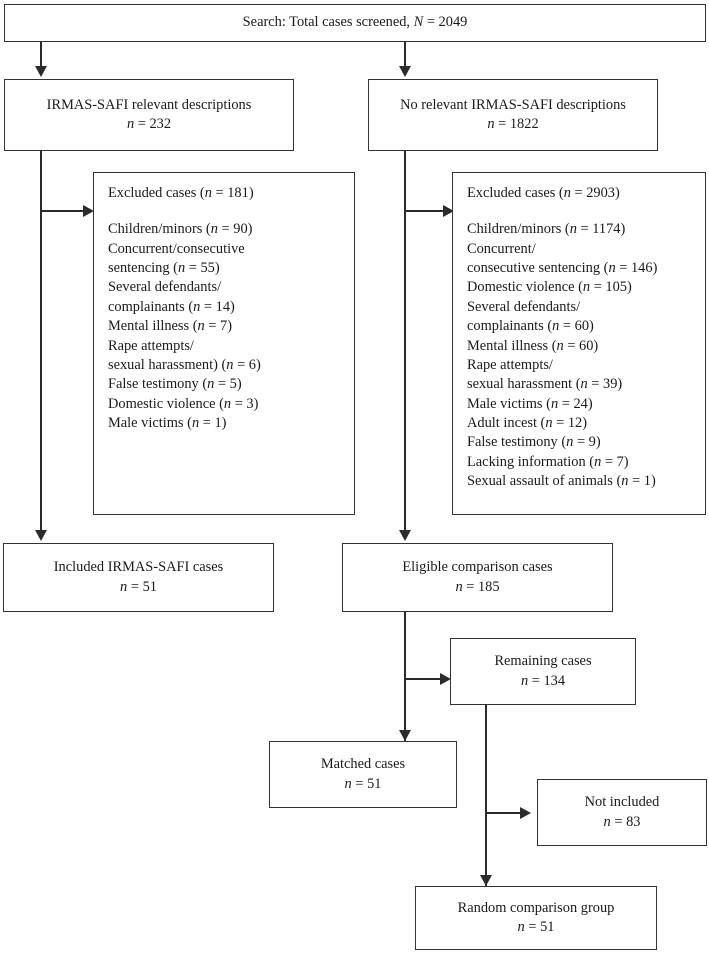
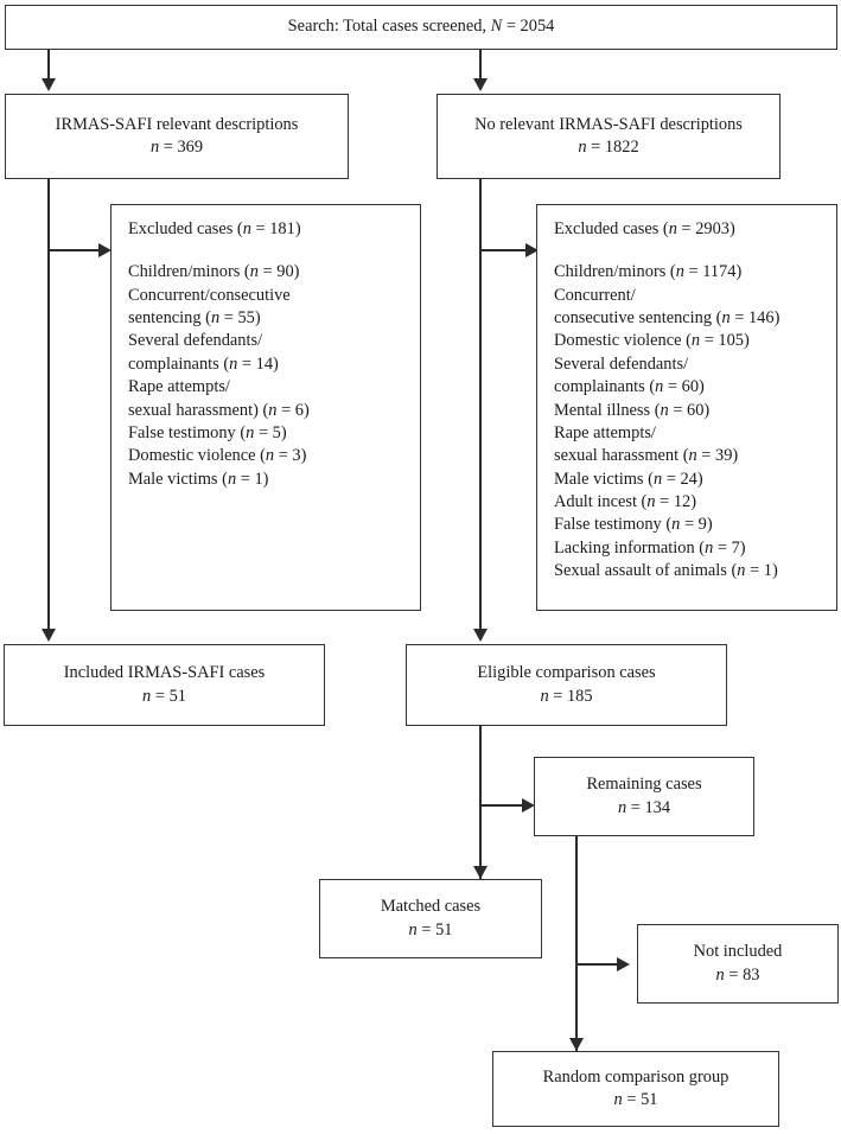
- Search: Total cases screened, N = 2049
+ Search: Total cases screened, N = 2054
  IRMAS-SAFI relevant descriptions
- n = 232
+ n = 369
  No relevant IRMAS-SAFI descriptions
  n = 1822
  Excluded cases (n = 181)
  Children/minors (n = 90)
  Concurrent/consecutive
  sentencing (n = 55)
  Several defendants/
  complainants (n = 14)
- Mental illness (n = 7)
  Rape attempts/
  sexual harassment) (n = 6)
  False testimony (n = 5)
  Domestic violence (n = 3)
  Male victims (n = 1)
  Excluded cases (n = 2903)
  Children/minors (n = 1174)
  Concurrent/
  consecutive sentencing (n = 146)
  Domestic violence (n = 105)
  Several defendants/
  complainants (n = 60)
  Mental illness (n = 60)
  Rape attempts/
  sexual harassment (n = 39)
  Male victims (n = 24)
  Adult incest (n = 12)
  False testimony (n = 9)
  Lacking information (n = 7)
  Sexual assault of animals (n = 1)
  Included IRMAS-SAFI cases
  n = 51
  Eligible comparison cases
  n = 185
  Remaining cases
  n = 134
  Matched cases
  n = 51
  Not included
  n = 83
  Random comparison group
  n = 51
